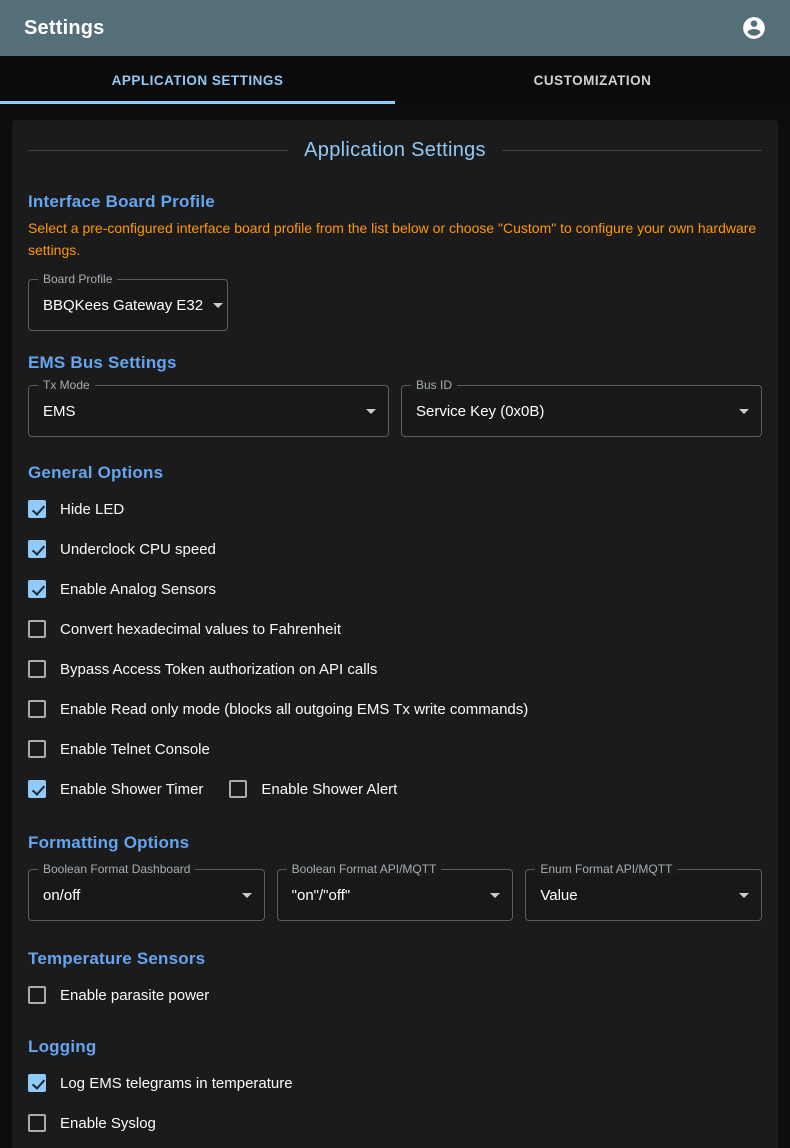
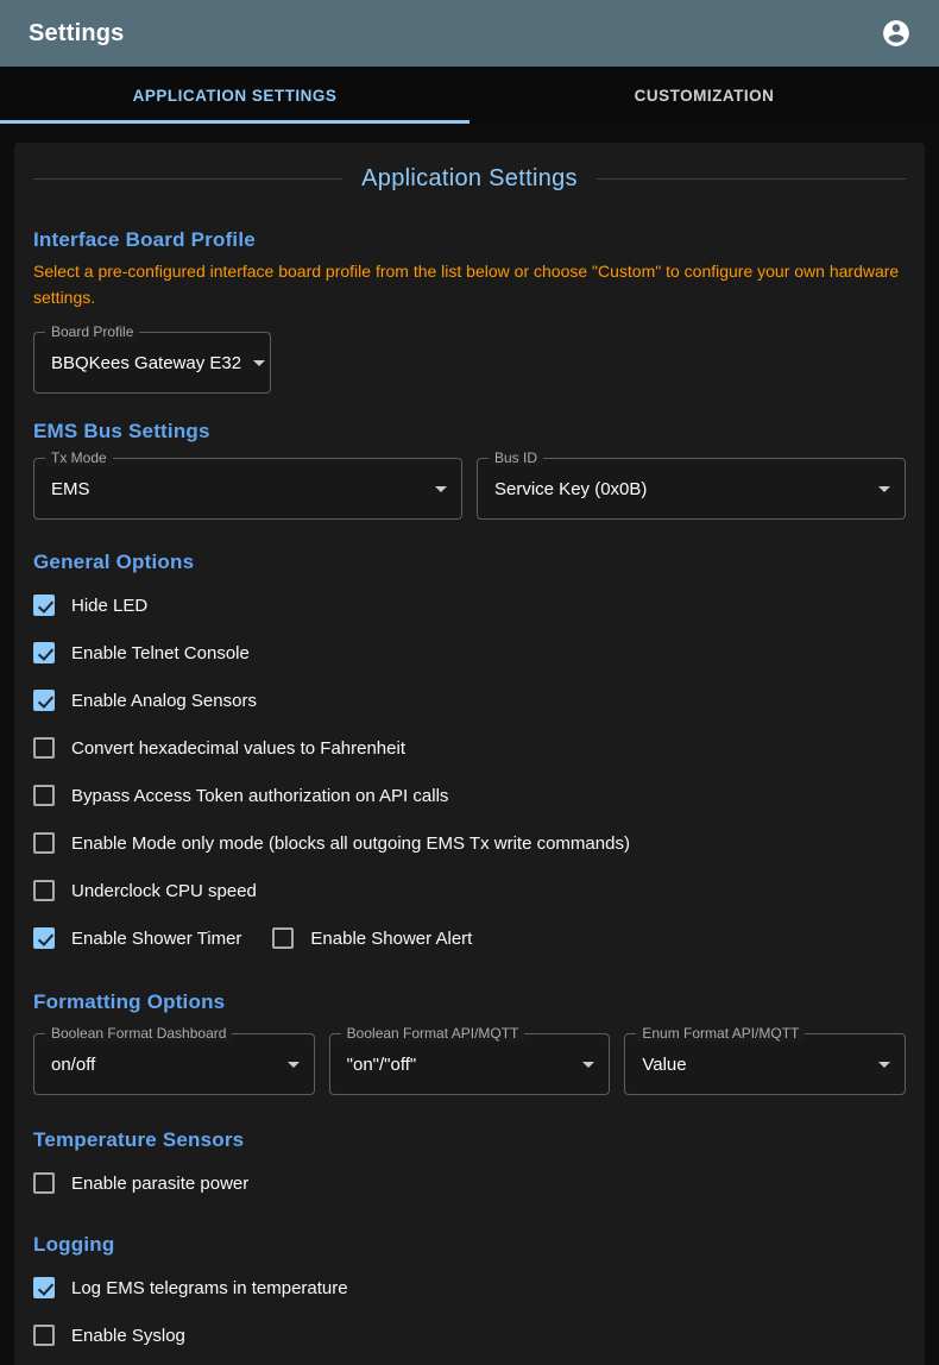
  Settings
  APPLICATION SETTINGS
  CUSTOMIZATION
  Application Settings
  Interface Board Profile
  Select a pre-configured interface board profile from the list below or choose "Custom" to configure your own hardware settings.
  Board Profile
  BBQKees Gateway E32
  EMS Bus Settings
  Tx Mode
  EMS
  Bus ID
  Service Key (0x0B)
  General Options
  Hide LED
- Underclock CPU speed
+ Enable Telnet Console
  Enable Analog Sensors
  Convert hexadecimal values to Fahrenheit
  Bypass Access Token authorization on API calls
- Enable Read only mode (blocks all outgoing EMS Tx write commands)
+ Enable Mode only mode (blocks all outgoing EMS Tx write commands)
- Enable Telnet Console
+ Underclock CPU speed
  Enable Shower Timer
  Enable Shower Alert
  Formatting Options
  Boolean Format Dashboard
  on/off
  Boolean Format API/MQTT
  "on"/"off"
  Enum Format API/MQTT
  Value
  Temperature Sensors
  Enable parasite power
  Logging
  Log EMS telegrams in temperature
  Enable Syslog
